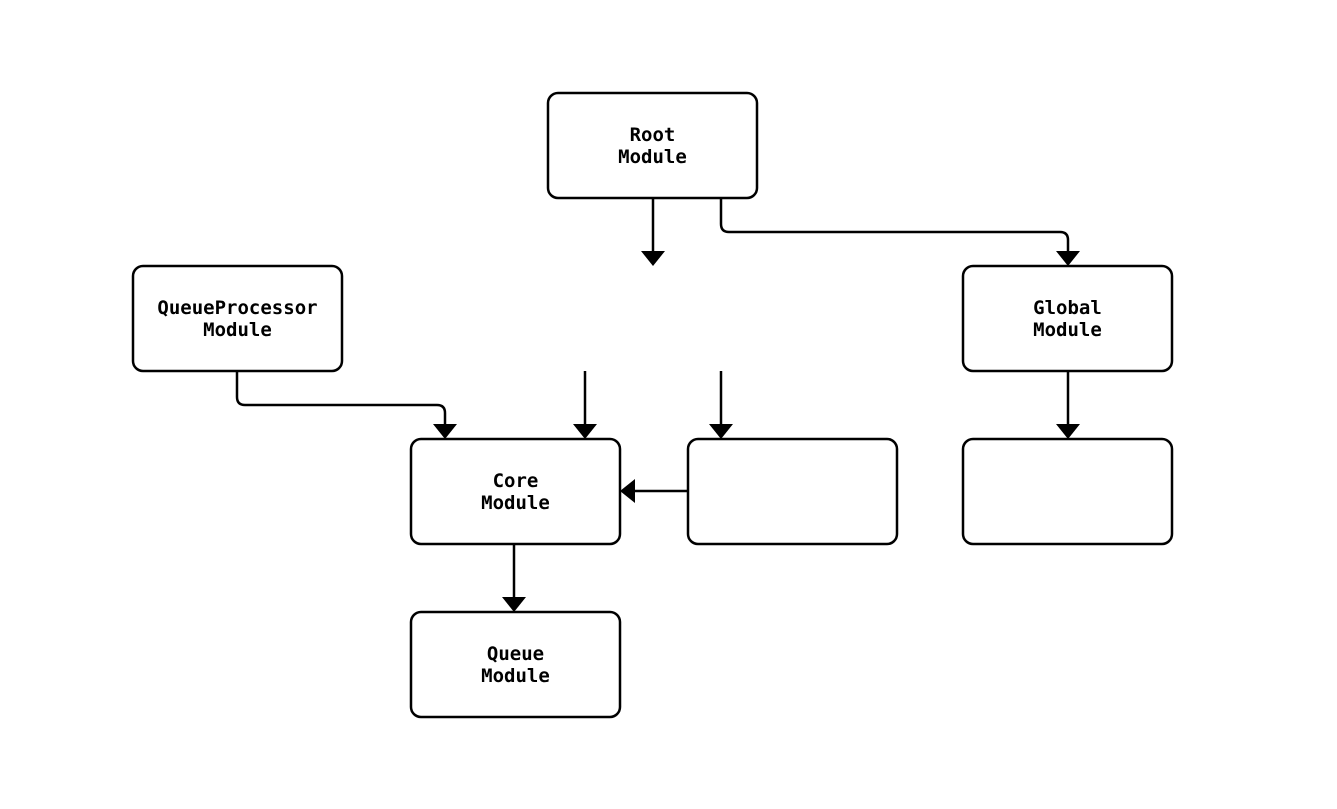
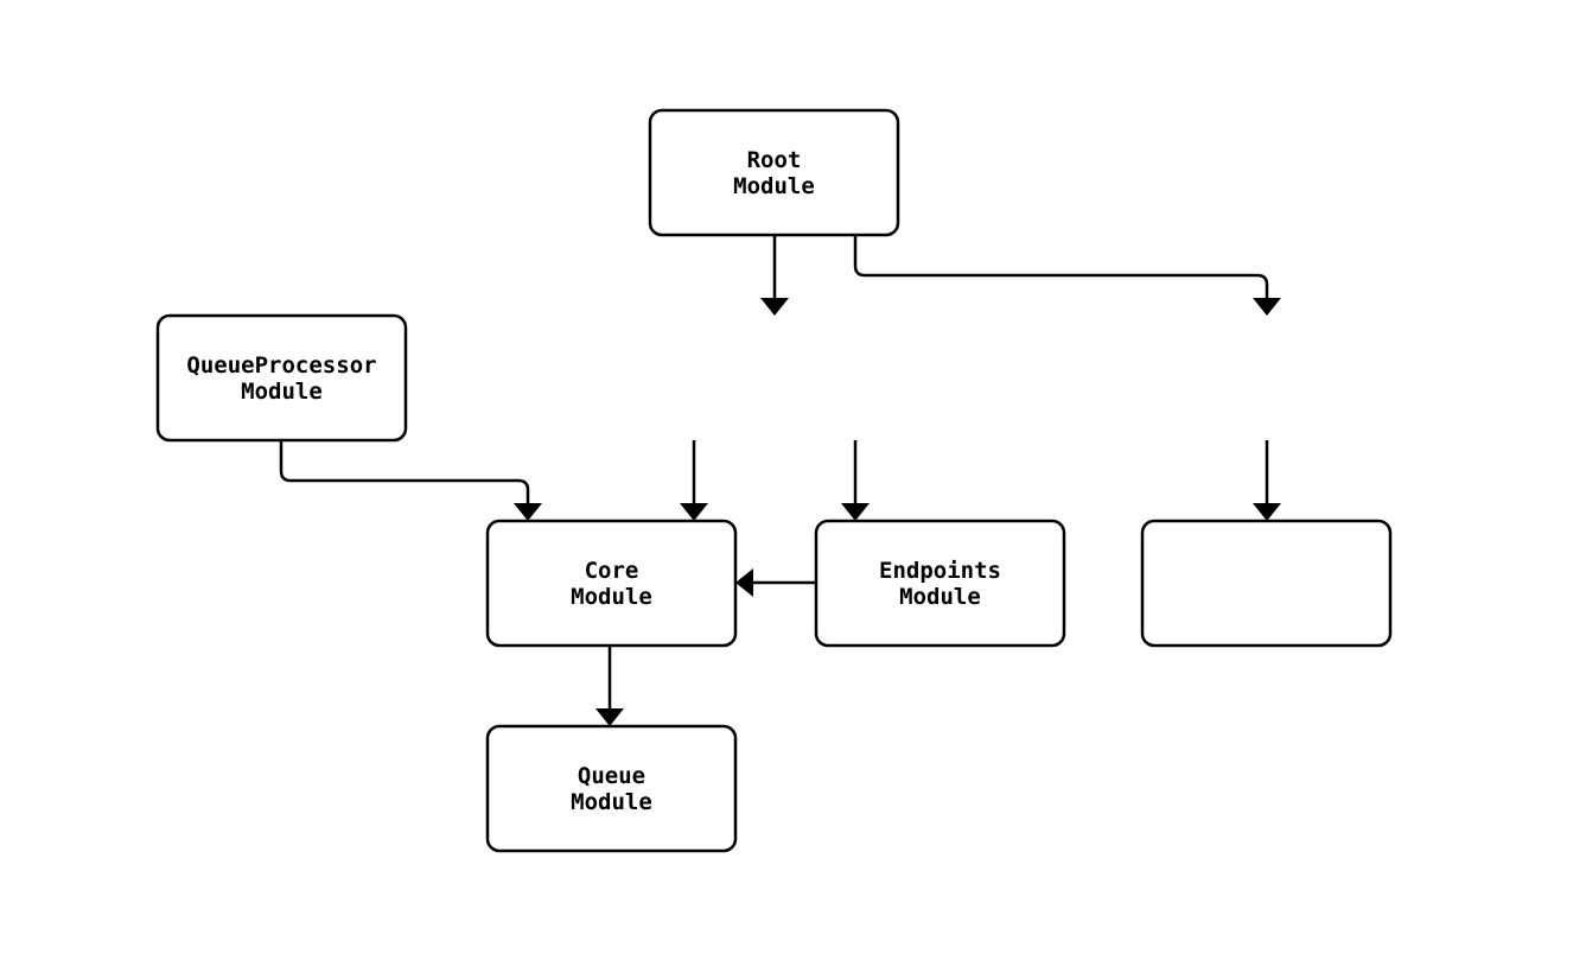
  Root Module
  QueueProcessor Module
- Global Module
  Core Module
+ Endpoints Module
  Queue Module
